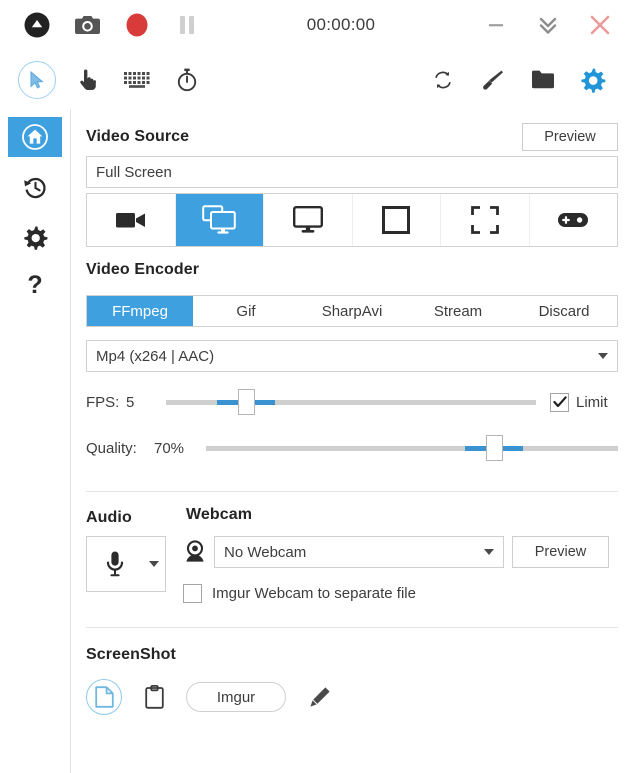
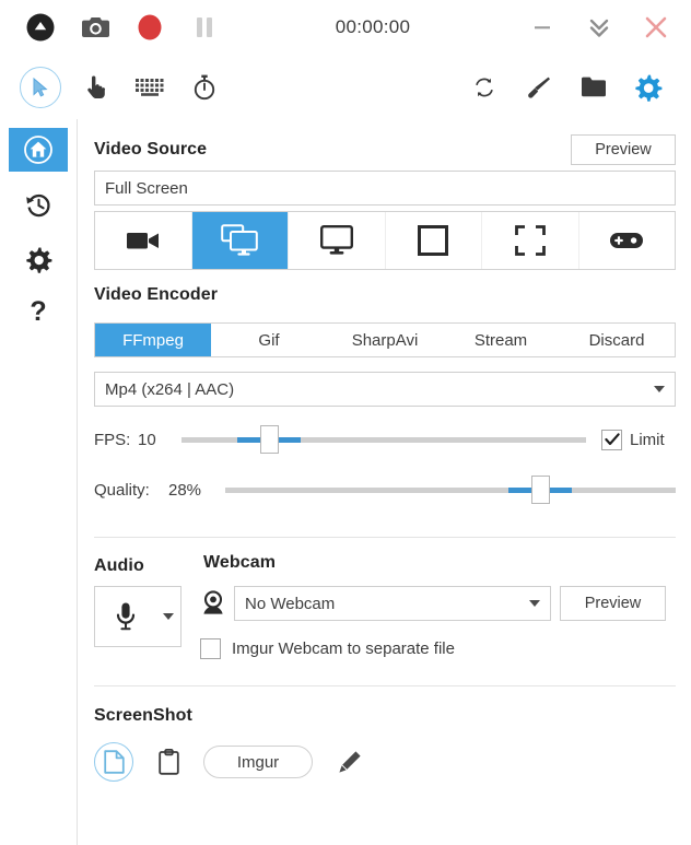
  00:00:00
  ?
  Video Source
  Preview
  Full Screen
  Video Encoder
  FFmpeg
  Gif
  SharpAvi
  Stream
  Discard
  Mp4 (x264 | AAC)
  FPS:
- 5
+ 10
  Limit
  Quality:
- 70%
+ 28%
  Audio
  Webcam
  No Webcam
  Preview
  Imgur Webcam to separate file
  ScreenShot
  Imgur
